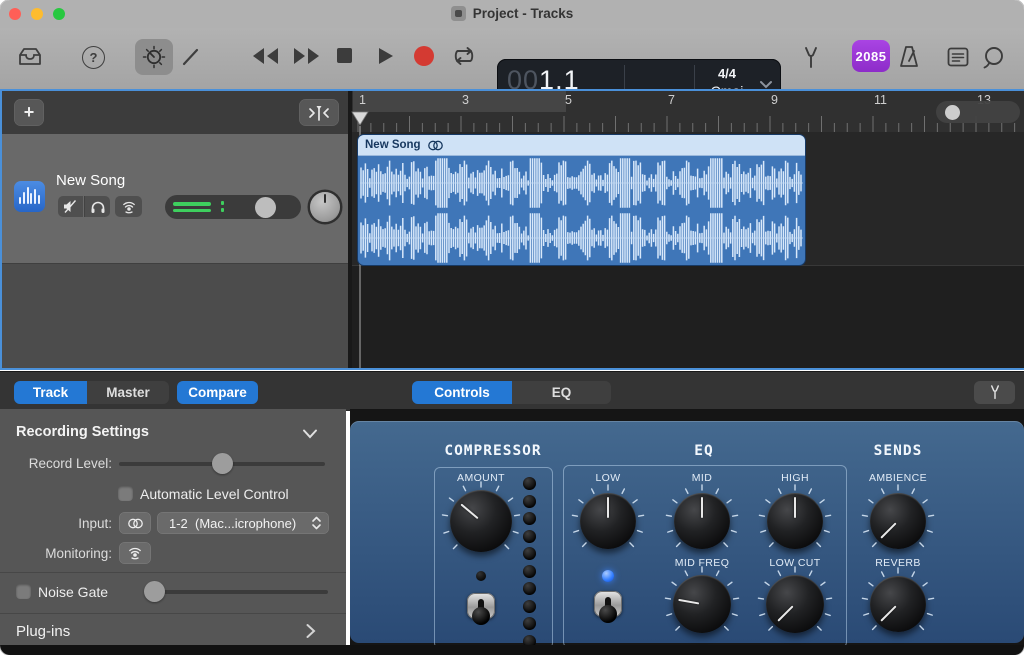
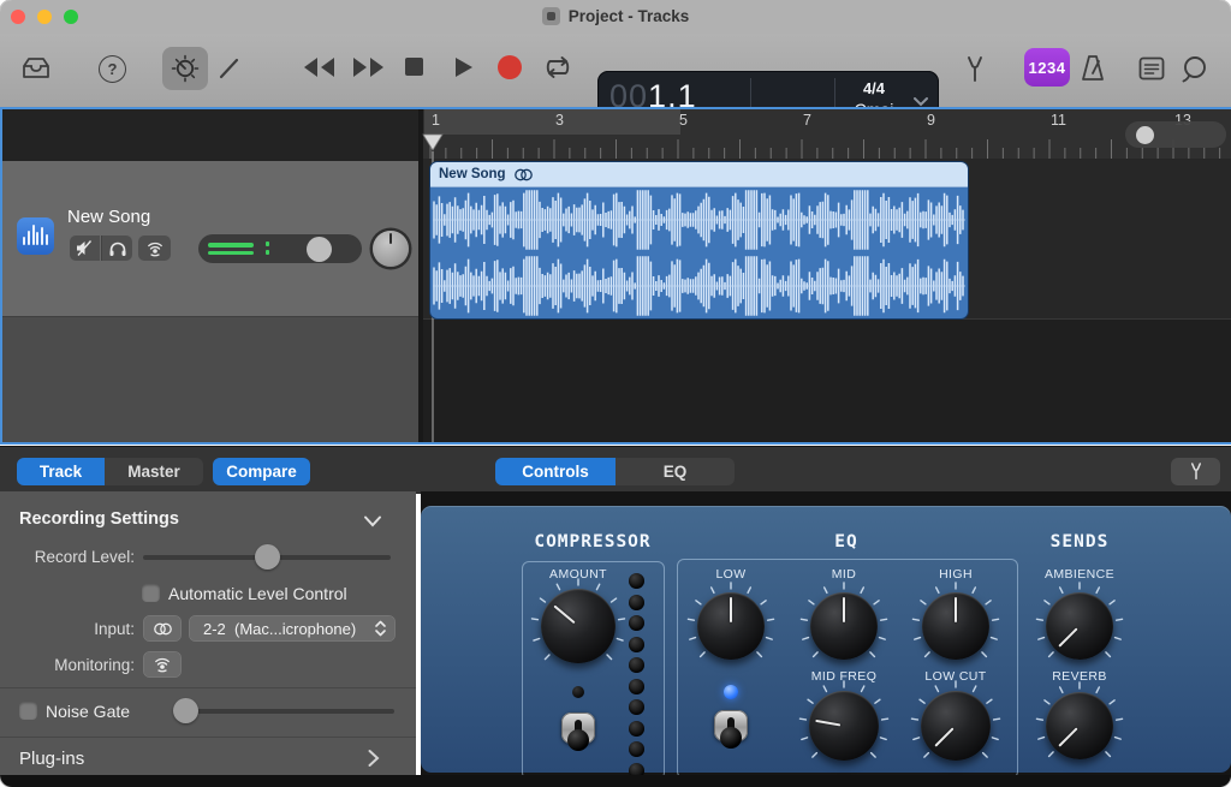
  Project - Tracks
  ?
  00
  1.1
  4/4
- 2085
+ 1234
- +
  New Song
  1
  3
  5
  7
  9
  11
  13
  New Song
  Track
  Master
  Compare
  Controls
  EQ
  Recording Settings
  Record Level:
  Automatic Level Control
  Input:
- 1-2 (Mac...icrophone)
+ 2-2 (Mac...icrophone)
  Monitoring:
  Noise Gate
  Plug-ins
  COMPRESSOR
  EQ
  SENDS
  AMUNT
  LOW
  MID
  HIGH
  MID FREQ
  LOW CUT
  AMBIENCE
  REVERB
